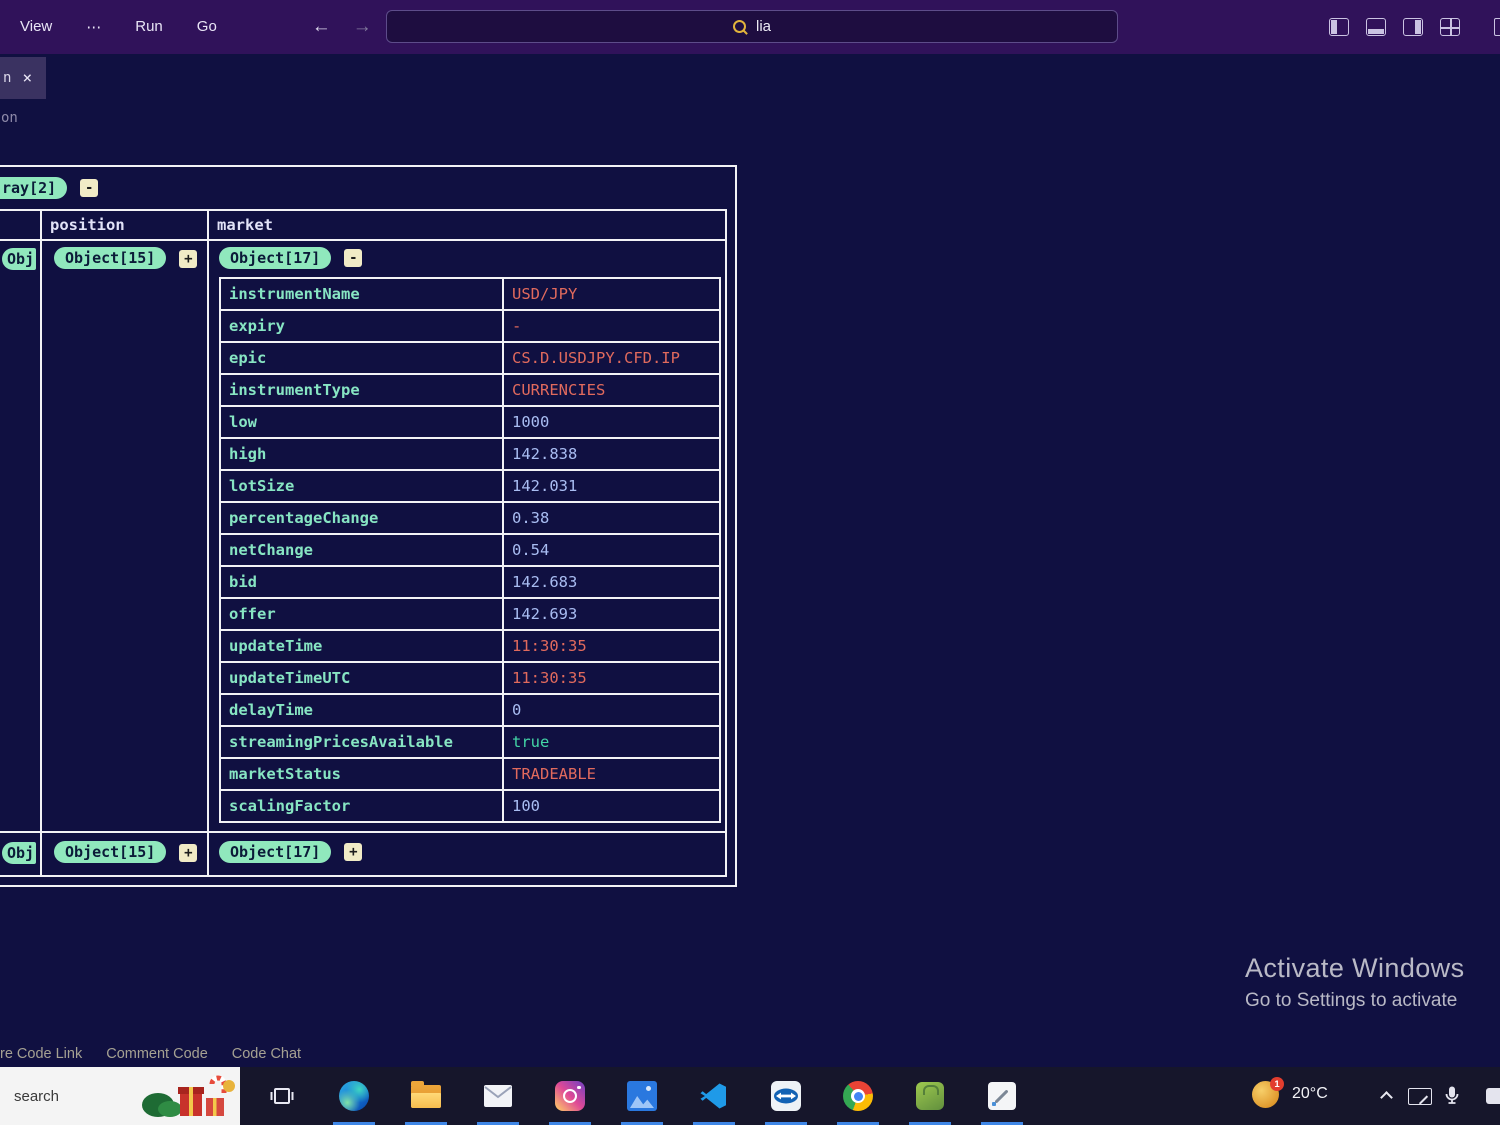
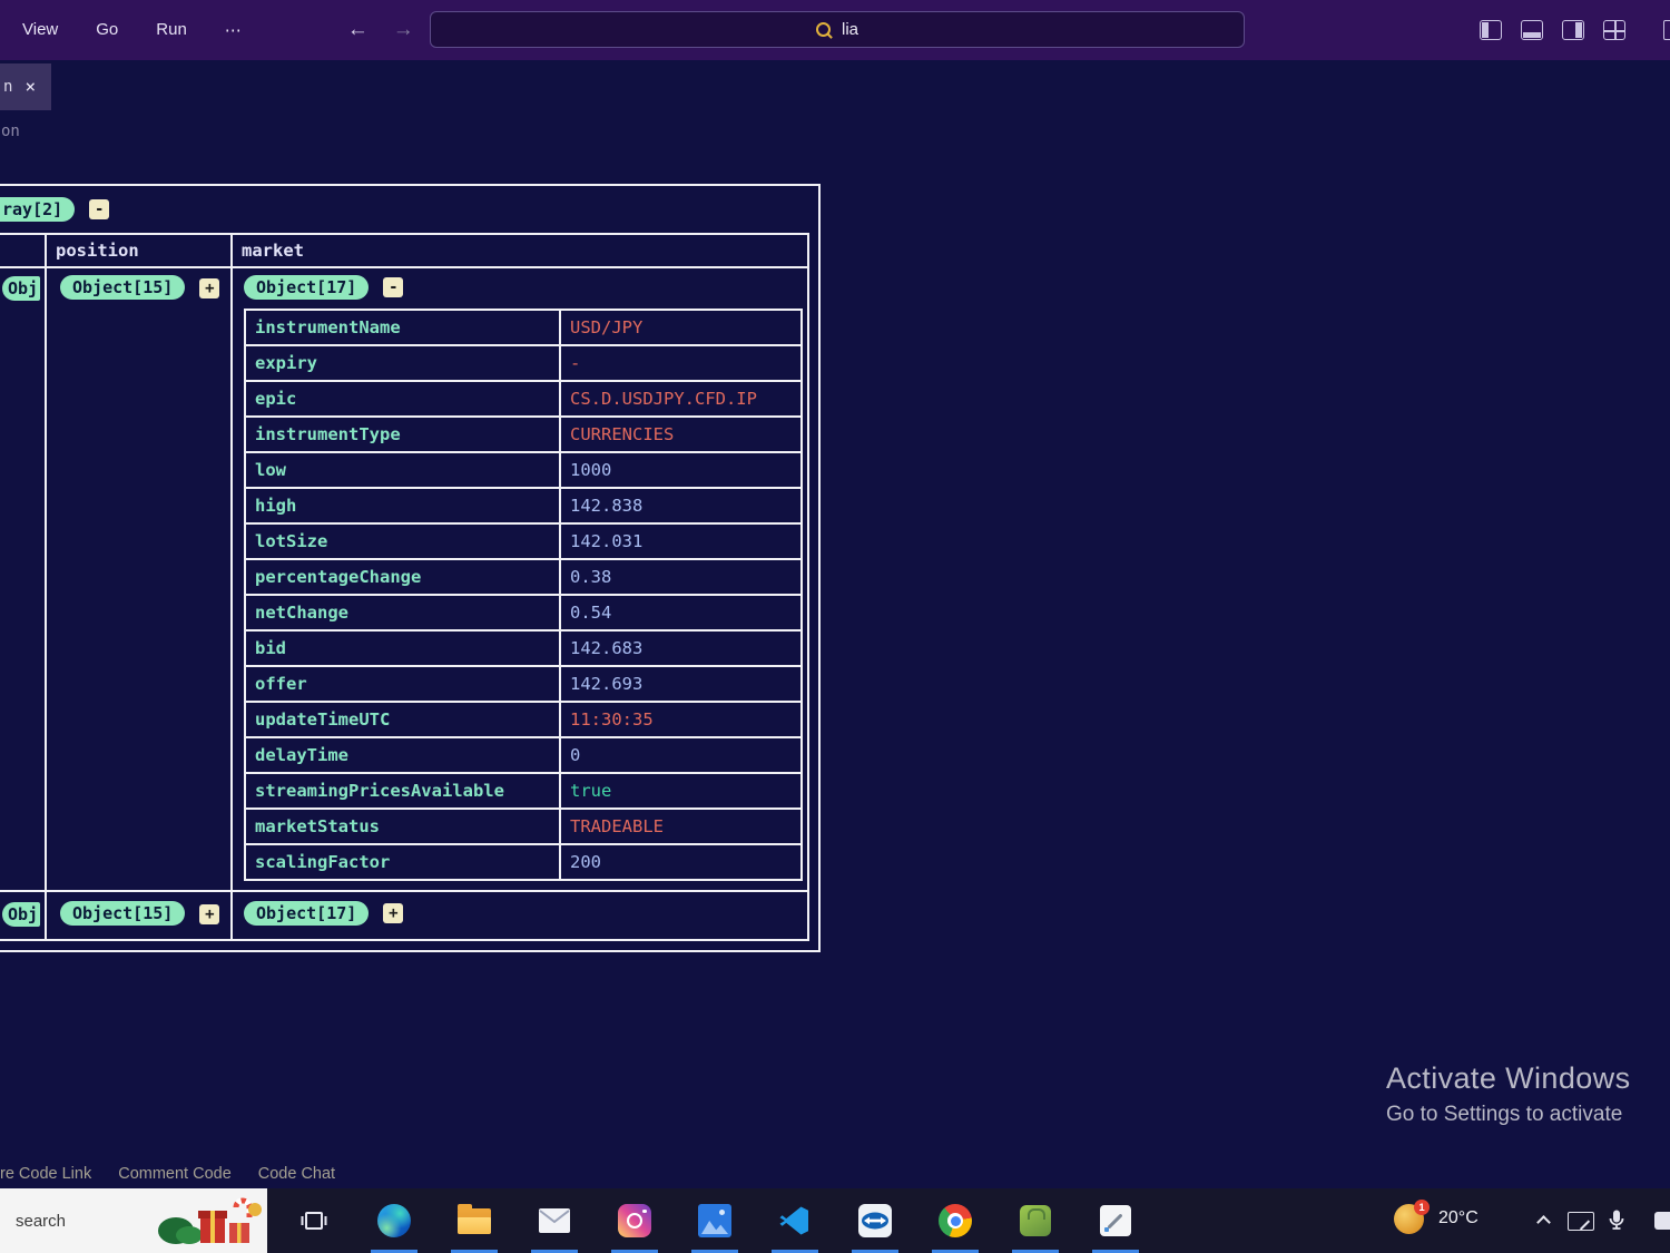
  View
- ⋯
+ Go
  Run
- Go
+ ⋯
  ←
  →
  lia
  n
  ×
  on
  ray[2]
  -
  	position	market
  Obj	Object[15] +	Object[17] -
  instrumentName	USD/JPY
  expiry	-
  epic	CS.D.USDJPY.CFD.IP
  instrumentType	CURRENCIES
  low	1000
  high	142.838
  lotSize	142.031
  percentageChange	0.38
  netChange	0.54
  bid	142.683
  offer	142.693
- updateTime	11:30:35
  updateTimeUTC	11:30:35
  delayTime	0
  streamingPricesAvailable	true
  marketStatus	TRADEABLE
- scalingFactor	100
+ scalingFactor	200
  Obj	Object[15] +	Object[17] +
  Activate Windows
  Go to Settings to activate
  re Code Link
  Comment Code
  Code Chat
  search
  1
  20°C
